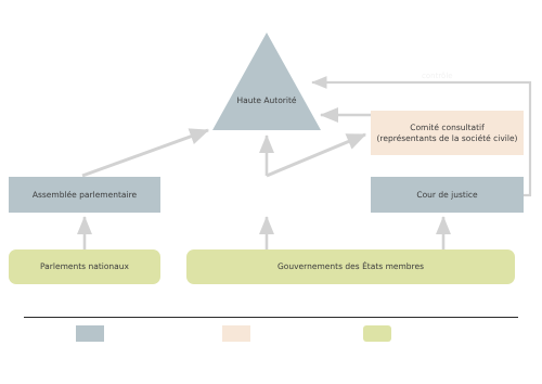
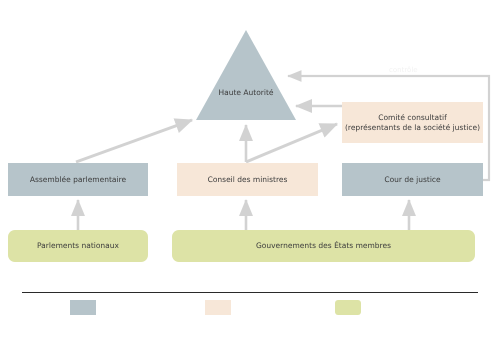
  Haute Autorité
  Comité consultatif
- (représentants de la société civile)
+ (représentants de la société justice)
  Assemblée parlementaire
+ Conseil des ministres
  Cour de justice
  Parlements nationaux
  Gouvernements des États membres
